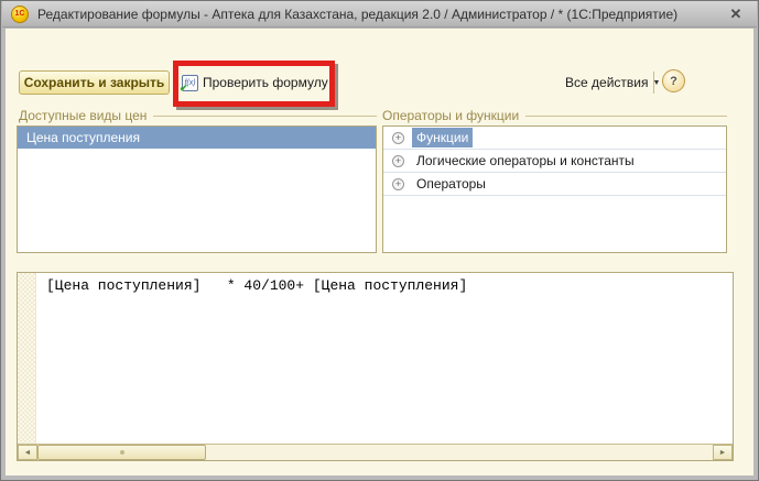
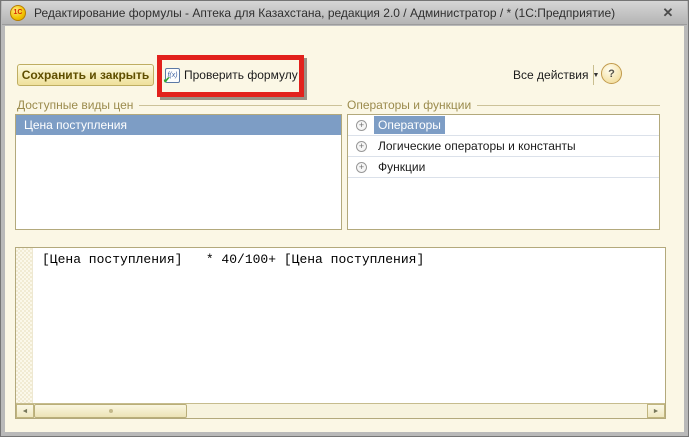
  Редактирование формулы - Аптека для Казахстана, редакция 2.0 / Администратор / * (1С:Предприятие)
  ✕
  Сохранить и закрыть
  ✔
  Проверить формулу
  Все действия
  ?
  Доступные виды цен
  Операторы и функции
  Цена поступления
  +
- Функции
+ Операторы
  +
  Логические операторы и константы
  +
- Операторы
+ Функции
  [Цена поступления] * 40/100+ [Цена поступления]
